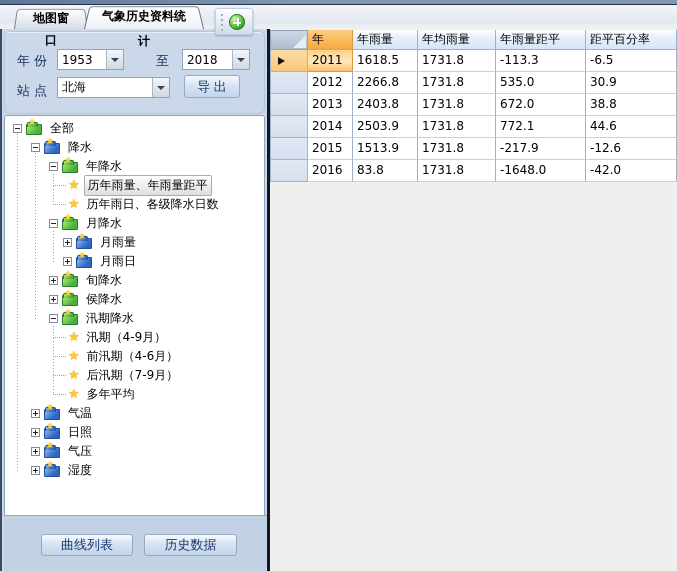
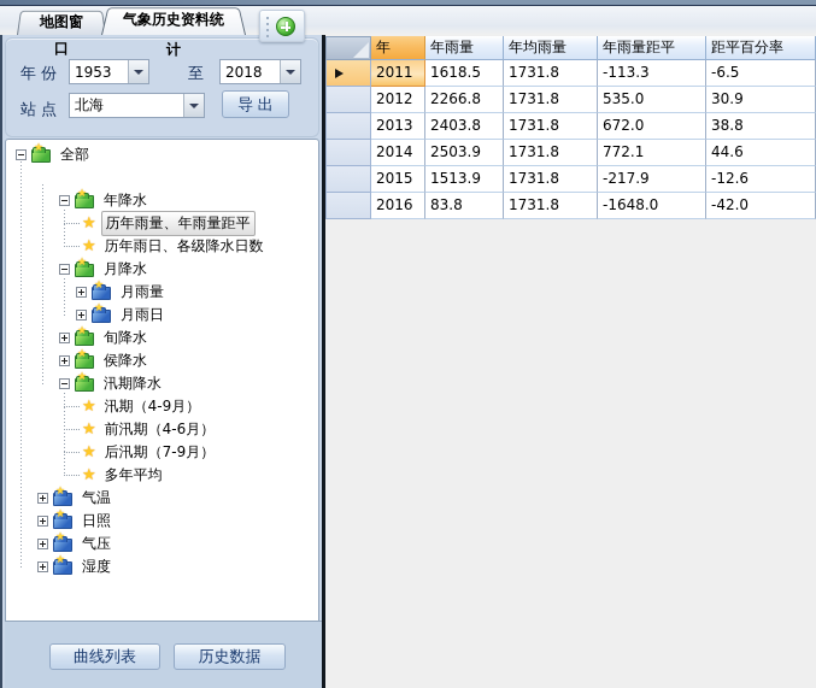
  地图窗口
  气象历史资料统计
  年 份
  1953
  至
  2018
  站 点
  北海
  导 出
  全部
- 降水
  年降水
  ★
  历年雨量、年雨量距平
  ★
  历年雨日、各级降水日数
  月降水
  月雨量
  月雨日
  旬降水
  侯降水
  汛期降水
  ★
  汛期（4-9月）
  ★
  前汛期（4-6月）
  ★
  后汛期（7-9月）
  ★
  多年平均
  气温
  日照
  气压
  湿度
  曲线列表
  历史数据
  年
  年雨量
  年均雨量
  年雨量距平
  距平百分率
  2011
  1618.5
  1731.8
  -113.3
  -6.5
  2012
  2266.8
  1731.8
  535.0
  30.9
  2013
  2403.8
  1731.8
  672.0
  38.8
  2014
  2503.9
  1731.8
  772.1
  44.6
  2015
  1513.9
  1731.8
  -217.9
  -12.6
  2016
  83.8
  1731.8
  -1648.0
  -42.0
